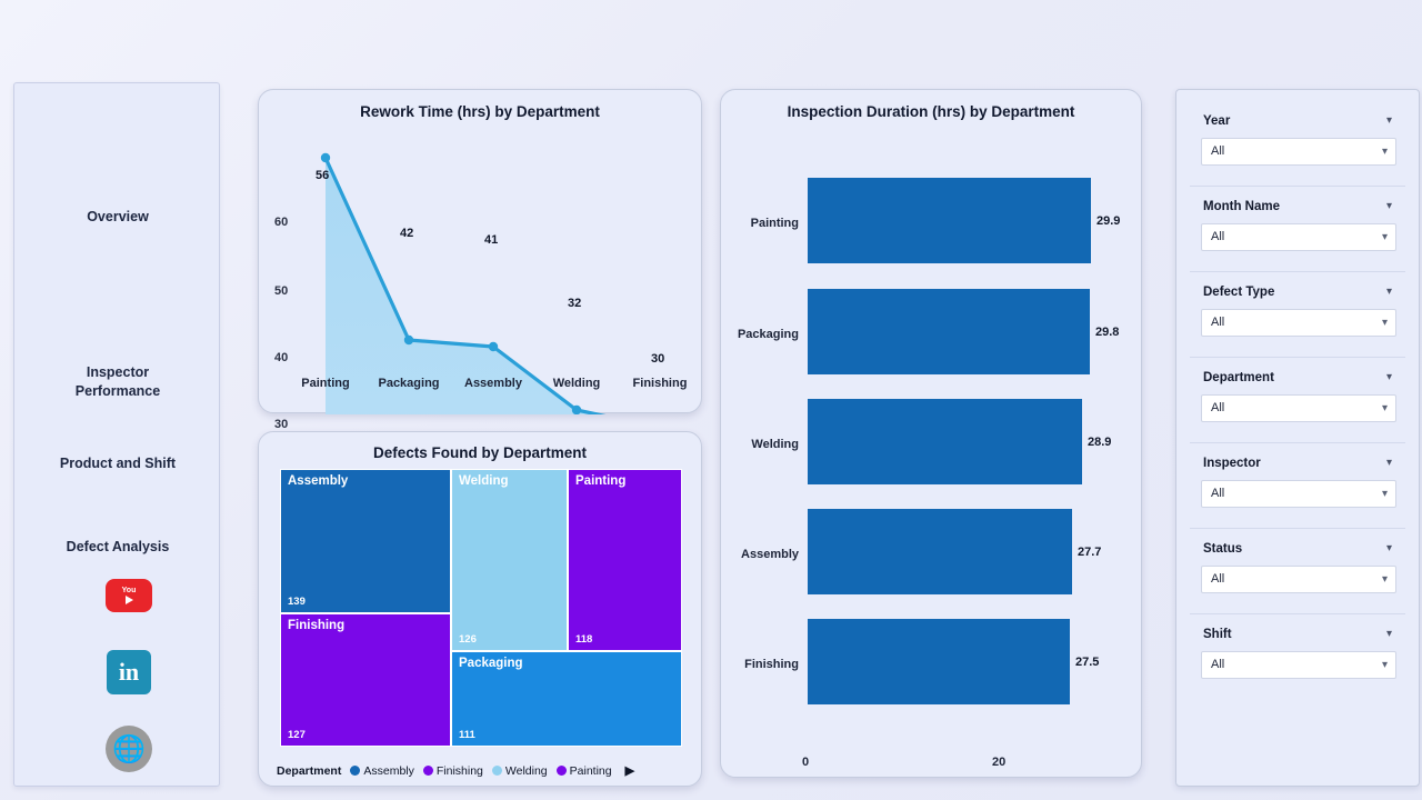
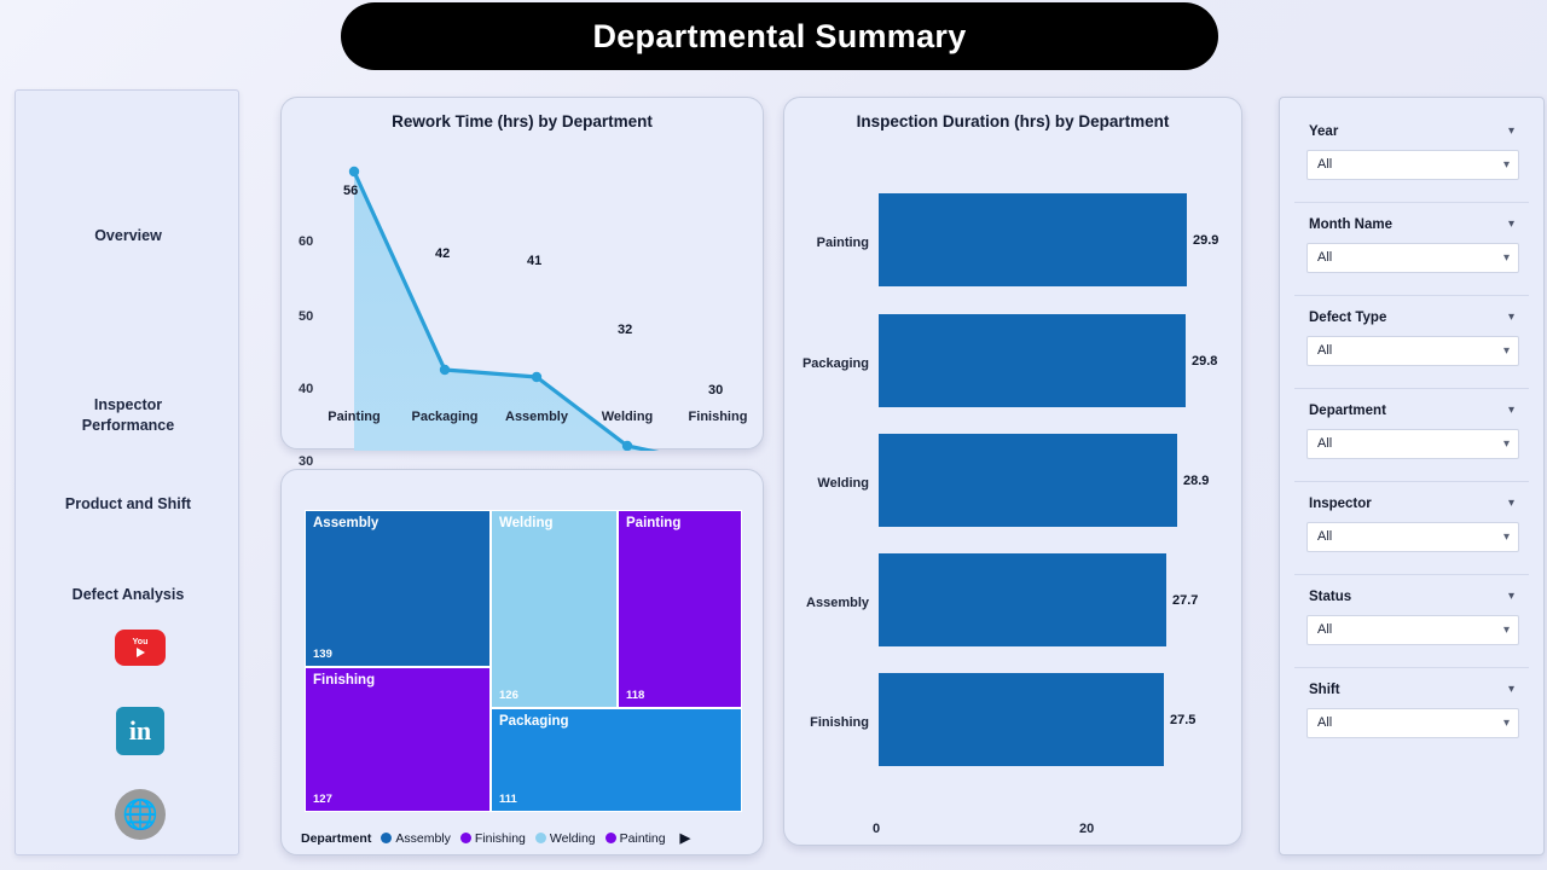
+ Departmental Summary
  Overview
  Inspector
  Performance
  Product and Shift
  Defect Analysis
  in
  🌐
  Rework Time (hrs) by Department
  60
  50
  40
  30
  56
  42
  41
  32
  30
  Painting
  Packaging
  Assembly
  Welding
  Finishing
- Defects Found by Department
  Assembly
  139
  Finishing
  127
  Welding
  126
  Painting
  118
  Packaging
  111
  Department
  Assembly
  Finishing
  Welding
  Painting
  ▶
  Inspection Duration (hrs) by Department
  Painting
  29.9
  Packaging
  29.8
  Welding
  28.9
  Assembly
  27.7
  Finishing
  27.5
  0
  20
  Year
  ▾
  All
  ▾
  Month Name
  ▾
  All
  ▾
  Defect Type
  ▾
  All
  ▾
  Department
  ▾
  All
  ▾
  Inspector
  ▾
  All
  ▾
  Status
  ▾
  All
  ▾
  Shift
  ▾
  All
  ▾
